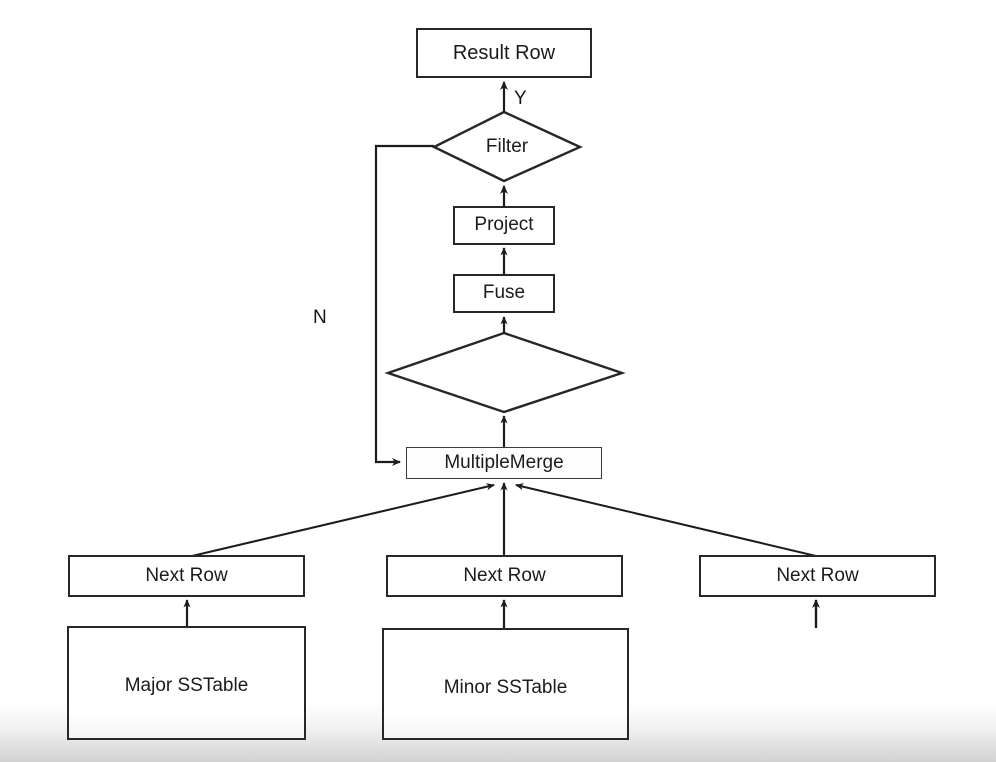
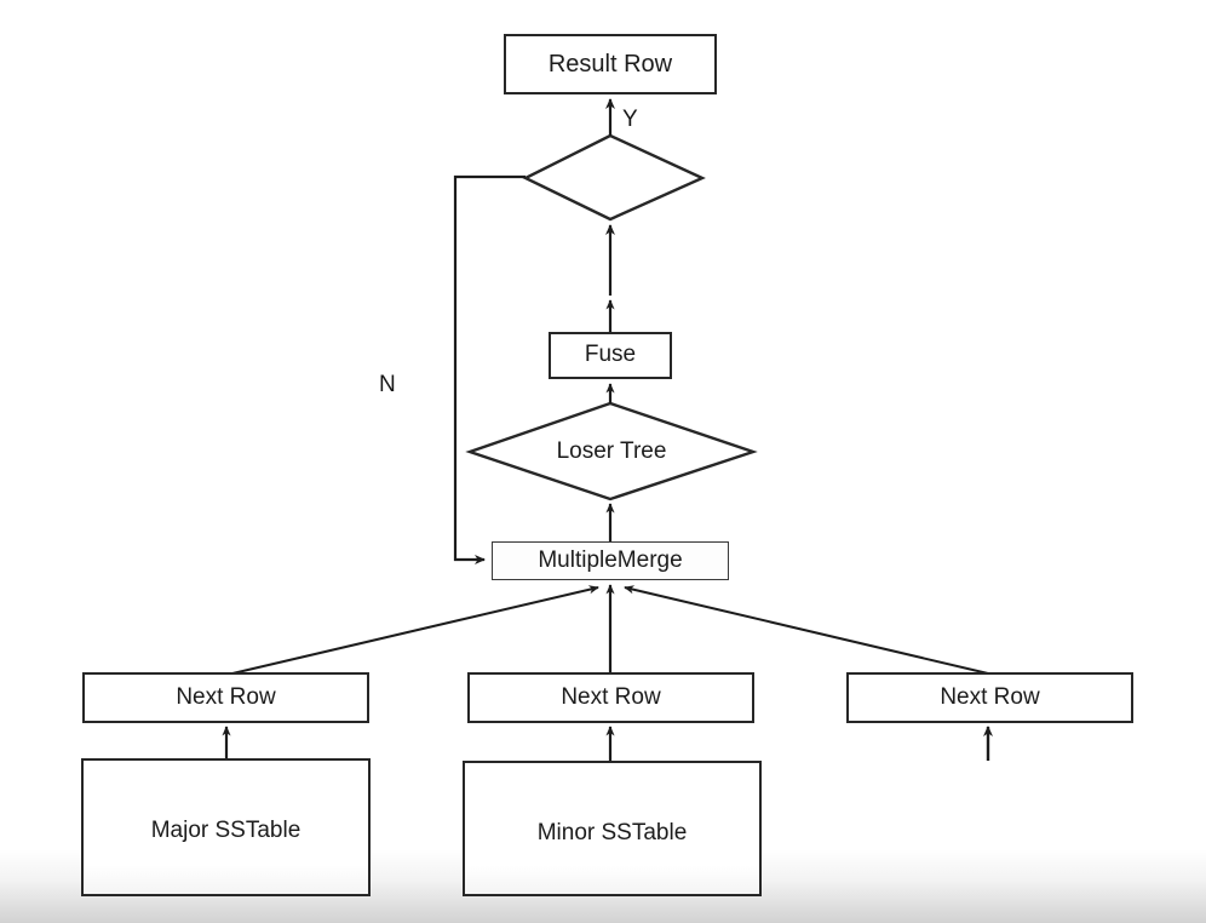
  Result Row
- Filter
- Project
  Fuse
+ Loser Tree
  MultipleMerge
  Next Row
  Next Row
  Next Row
  Major SSTable
  Minor SSTable
  Y
  N
